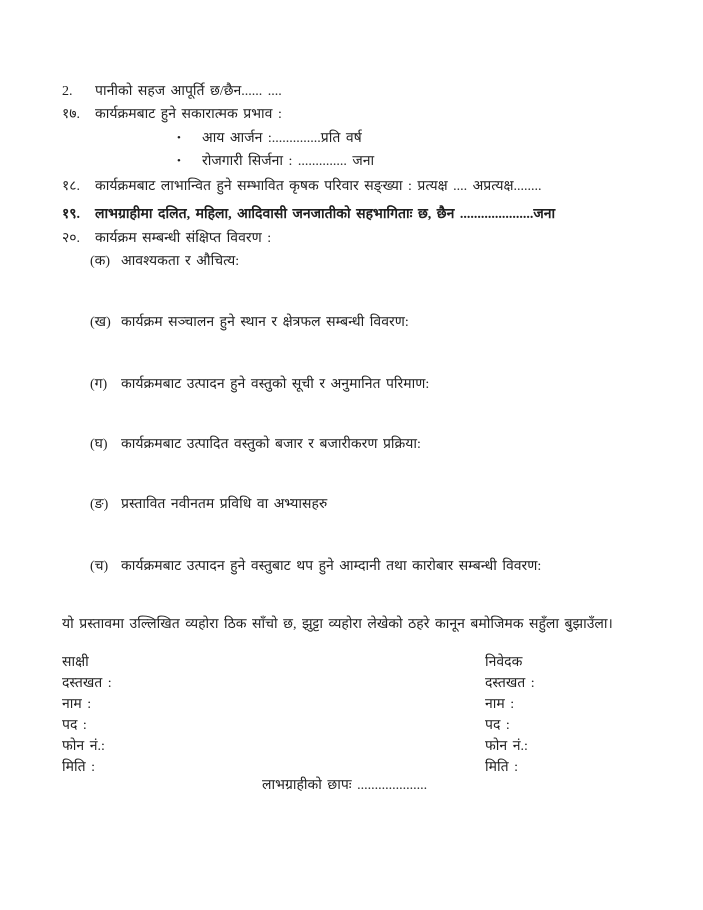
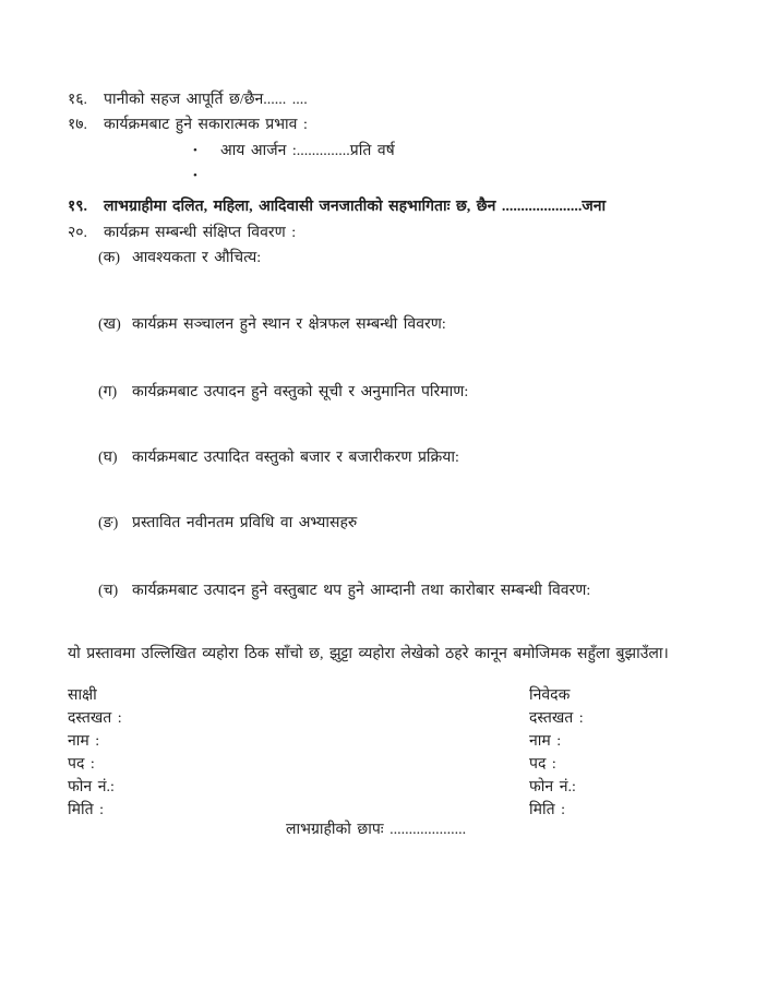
- 2.
+ १६.
  पानीको सहज आपूर्ति छ/छैन...... ....
  १७.
  कार्यक्रमबाट हुने सकारात्मक प्रभाव :
  •
  आय आर्जन :..............प्रति वर्ष
  •
- रोजगारी सिर्जना : .............. जना
- १८.
- कार्यक्रमबाट लाभान्वित हुने सम्भावित कृषक परिवार सङ्ख्या : प्रत्यक्ष .... अप्रत्यक्ष........
  १९.
  लाभग्राहीमा दलित, महिला, आदिवासी जनजातीको सहभागिताः छ, छैन .....................जना
  २०.
  कार्यक्रम सम्बन्धी संक्षिप्त विवरण :
  (क)
  आवश्यकता र औचित्य:
  (ख)
  कार्यक्रम सञ्चालन हुने स्थान र क्षेत्रफल सम्बन्धी विवरण:
  (ग)
  कार्यक्रमबाट उत्पादन हुने वस्तुको सूची र अनुमानित परिमाण:
  (घ)
  कार्यक्रमबाट उत्पादित वस्तुको बजार र बजारीकरण प्रक्रिया:
  (ङ)
  प्रस्तावित नवीनतम प्रविधि वा अभ्यासहरु
  (च)
  कार्यक्रमबाट उत्पादन हुने वस्तुबाट थप हुने आम्दानी तथा कारोबार सम्बन्धी विवरण:
  यो प्रस्तावमा उल्लिखित व्यहोरा ठिक साँचो छ, झुट्टा व्यहोरा लेखेको ठहरे कानून बमोजिमक सहुँला बुझाउँला।
  साक्षी
  दस्तखत :
  नाम :
  पद :
  फोन नं.:
  मिति :
  निवेदक
  दस्तखत :
  नाम :
  पद :
  फोन नं.:
  मिति :
  लाभग्राहीको छापः ....................
